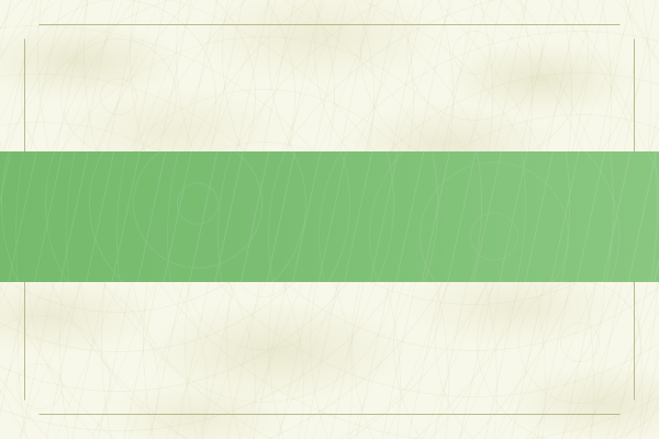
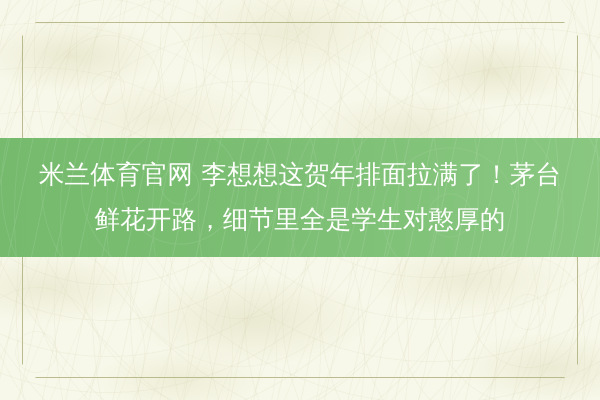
+ 米兰体育官网 李想想这贺年排面拉满了！茅台
+ 鲜花开路，细节里全是学生对憨厚的
